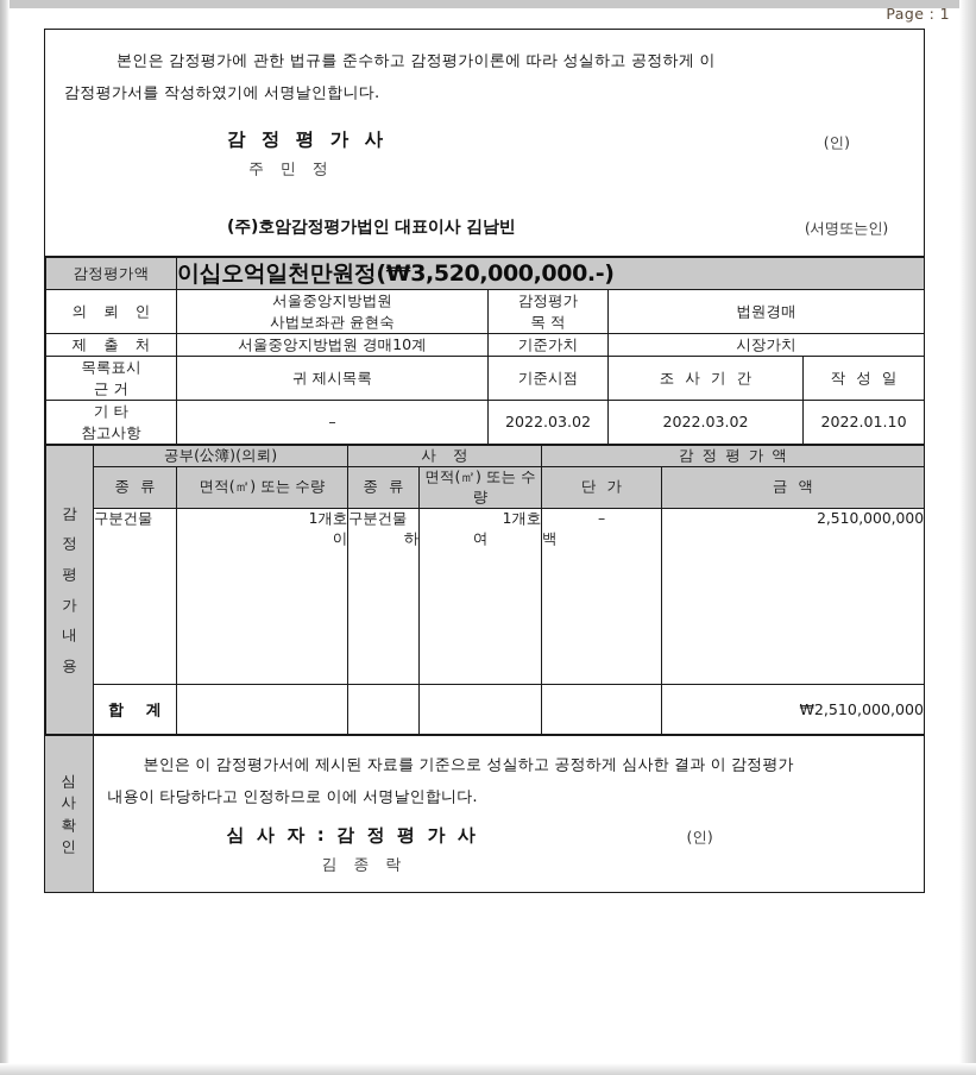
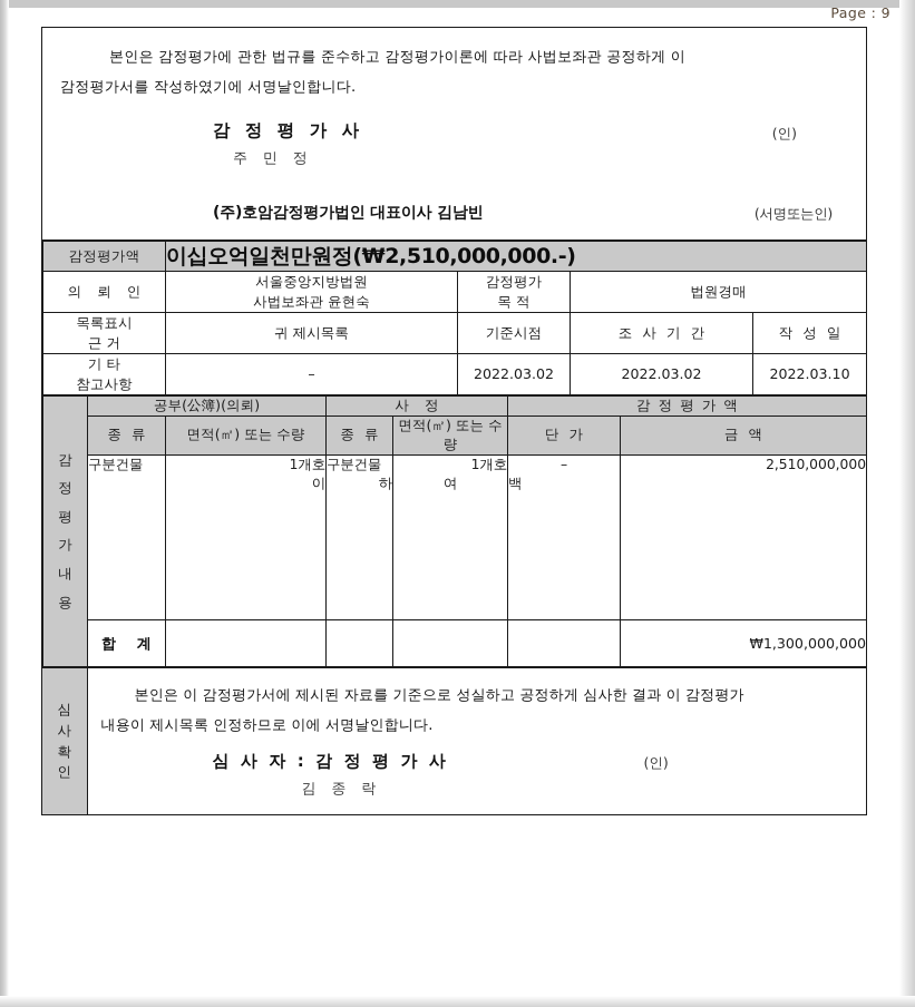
- Page : 1
+ Page : 9
- 본인은 감정평가에 관한 법규를 준수하고 감정평가이론에 따라 성실하고 공정하게 이 감정평가서를 작성하였기에 서명날인합니다. 감 정 평 가 사 (인) 주 민 정 (주)호암감정평가법인 대표이사 김남빈 (서명또는인)
+ 본인은 감정평가에 관한 법규를 준수하고 감정평가이론에 따라 사법보좌관 공정하게 이 감정평가서를 작성하였기에 서명날인합니다. 감 정 평 가 사 (인) 주 민 정 (주)호암감정평가법인 대표이사 김남빈 (서명또는인)
- 감정평가액	이십오억일천만원정(₩3,520,000,000.-)
+ 감정평가액	이십오억일천만원정(₩2,510,000,000.-)
  의 뢰 인	서울중앙지방법원 사법보좌관 윤현숙	감정평가 목 적	법원경매
- 제 출 처	서울중앙지방법원 경매10계	기준가치	시장가치
  목록표시 근 거	귀 제시목록	기준시점	조 사 기 간	작 성 일
- 기 타 참고사항	–	2022.03.02	2022.03.02	2022.01.10
+ 기 타 참고사항	–	2022.03.02	2022.03.02	2022.03.10
  감 정 평 가 내 용	공부(公簿)(의뢰)	사 정	감 정 평 가 액
  종 류	면적(㎡) 또는 수량	종 류	면적(㎡) 또는 수량	단 가	금 액
  구분건물	1개호	구분건물	1개호	–	2,510,000,000
  	이	하	여	백
- 합 계					₩2,510,000,000
+ 합 계					₩1,300,000,000
- 심 사 확 인	본인은 이 감정평가서에 제시된 자료를 기준으로 성실하고 공정하게 심사한 결과 이 감정평가 내용이 타당하다고 인정하므로 이에 서명날인합니다. 심 사 자 : 감 정 평 가 사 (인) 김 종 락
+ 심 사 확 인	본인은 이 감정평가서에 제시된 자료를 기준으로 성실하고 공정하게 심사한 결과 이 감정평가 내용이 제시목록 인정하므로 이에 서명날인합니다. 심 사 자 : 감 정 평 가 사 (인) 김 종 락
